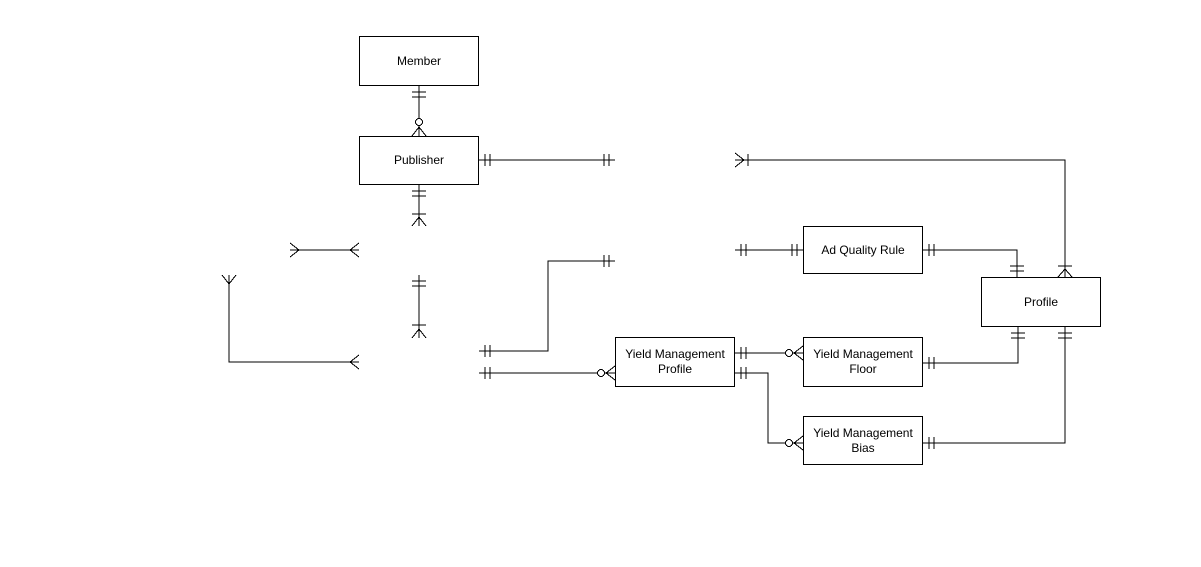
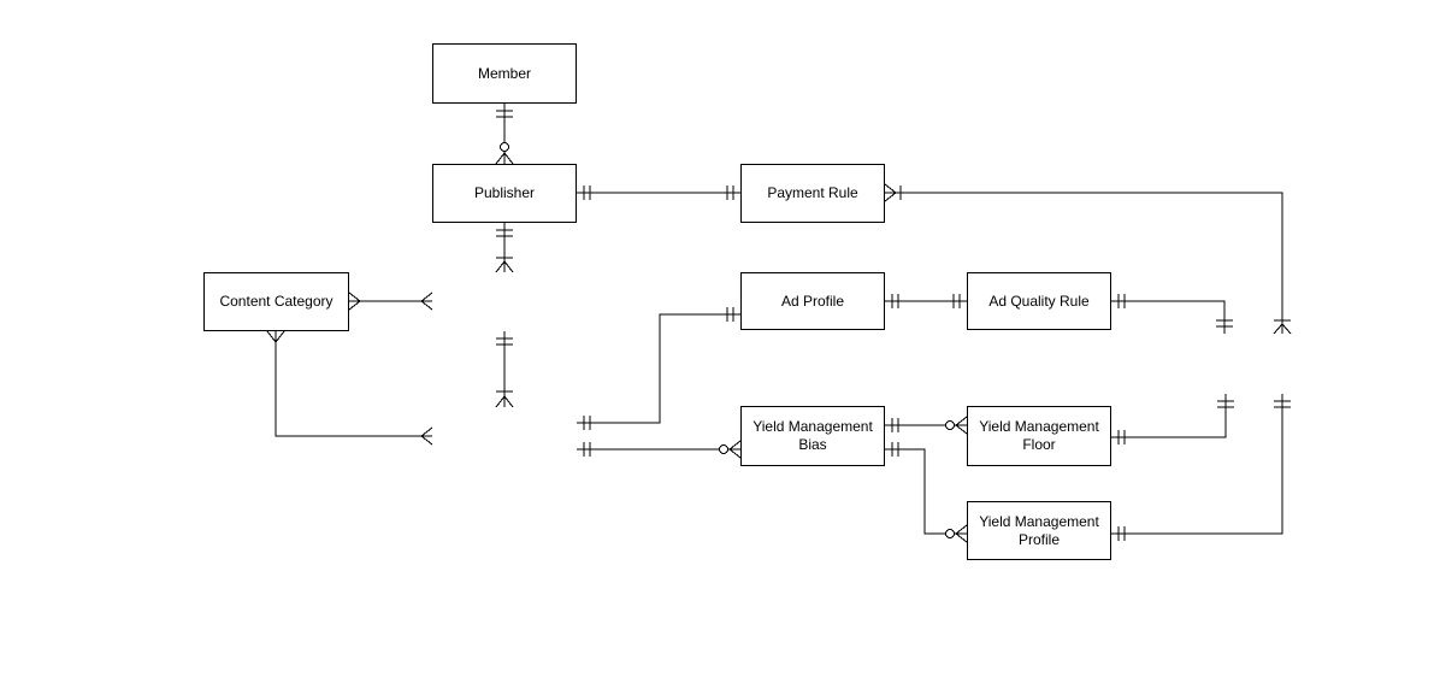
  Member
  Publisher
+ Payment Rule
+ Content Category
+ Ad Profile
  Ad Quality Rule
- Profile
- Yield Management Profile
+ Yield Management Bias
  Yield Management Floor
- Yield Management Bias
+ Yield Management Profile
